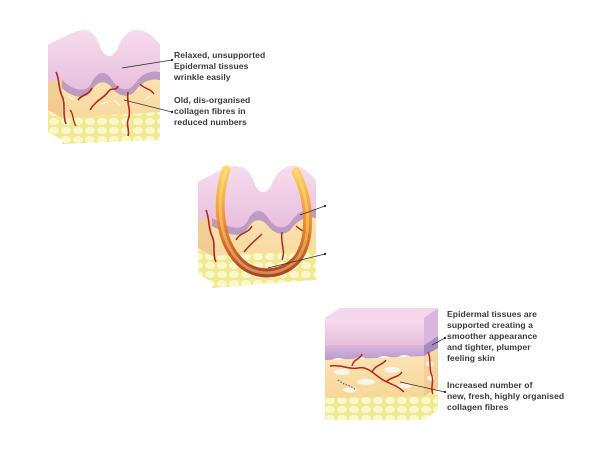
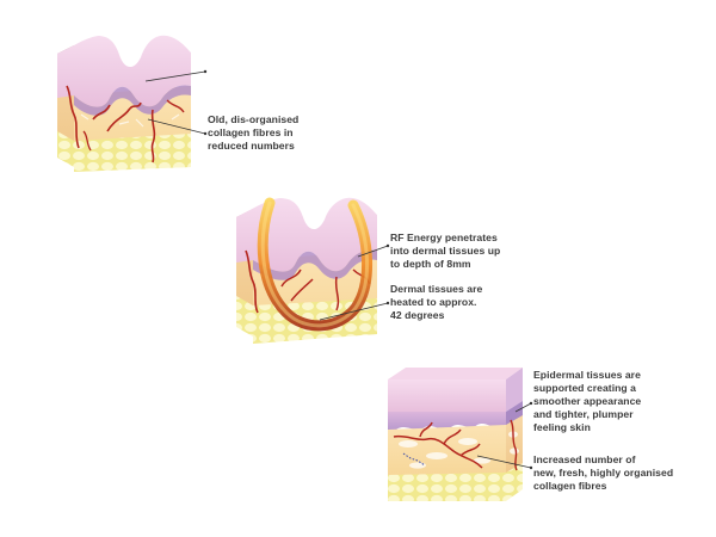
- Relaxed, unsupported
- Epidermal tissues
- wrinkle easily
  Old, dis-organised
  collagen fibres in
  reduced numbers
+ RF Energy penetrates
+ into dermal tissues up
+ to depth of 8mm
+ Dermal tissues are
+ heated to approx.
+ 42 degrees
  Epidermal tissues are
  supported creating a
  smoother appearance
  and tighter, plumper
  feeling skin
  Increased number of
  new, fresh, highly organised
  collagen fibres
